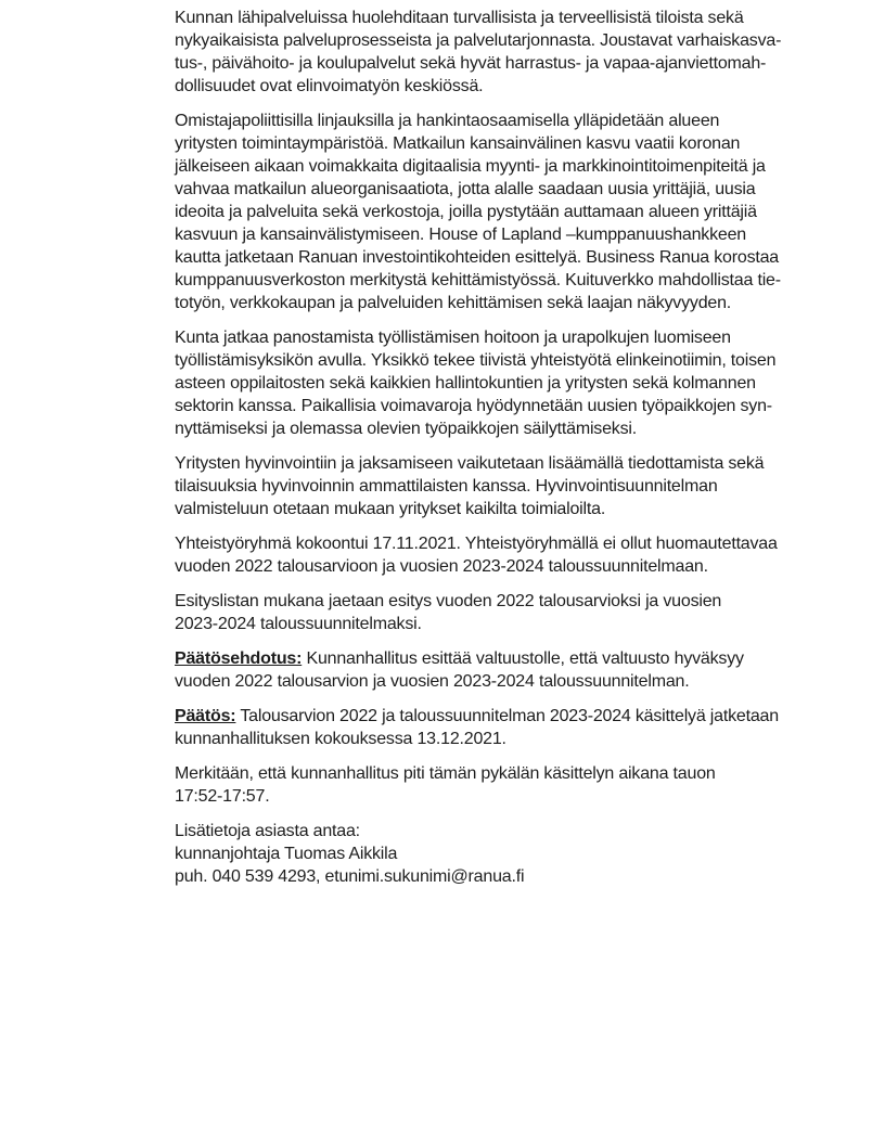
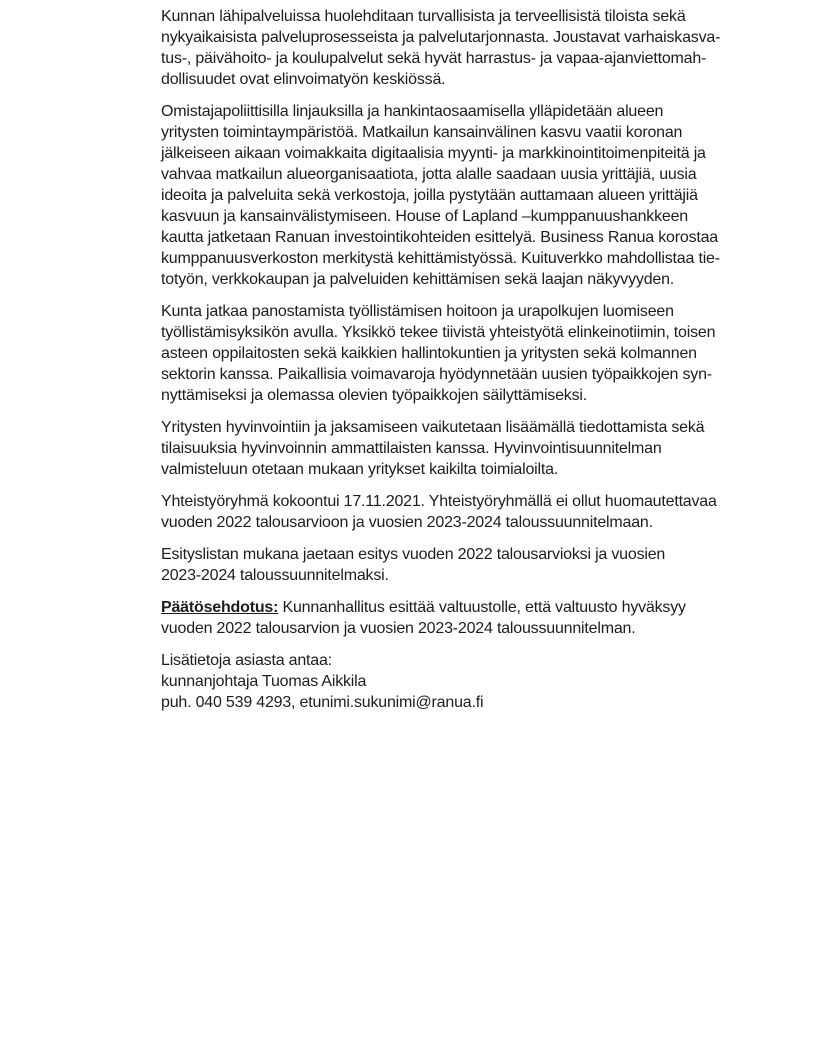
  Kunnan lähipalveluissa huolehditaan turvallisista ja terveellisistä tiloista sekä
  nykyaikaisista palveluprosesseista ja palvelutarjonnasta. Joustavat varhaiskasva-
  tus-, päivähoito- ja koulupalvelut sekä hyvät harrastus- ja vapaa-ajanviettomah-
  dollisuudet ovat elinvoimatyön keskiössä.
  Omistajapoliittisilla linjauksilla ja hankintaosaamisella ylläpidetään alueen
  yritysten toimintaympäristöä. Matkailun kansainvälinen kasvu vaatii koronan
  jälkeiseen aikaan voimakkaita digitaalisia myynti- ja markkinointitoimenpiteitä ja
  vahvaa matkailun alueorganisaatiota, jotta alalle saadaan uusia yrittäjiä, uusia
  ideoita ja palveluita sekä verkostoja, joilla pystytään auttamaan alueen yrittäjiä
  kasvuun ja kansainvälistymiseen. House of Lapland –kumppanuushankkeen
  kautta jatketaan Ranuan investointikohteiden esittelyä. Business Ranua korostaa
  kumppanuusverkoston merkitystä kehittämistyössä. Kuituverkko mahdollistaa tie-
  totyön, verkkokaupan ja palveluiden kehittämisen sekä laajan näkyvyyden.
  Kunta jatkaa panostamista työllistämisen hoitoon ja urapolkujen luomiseen
  työllistämisyksikön avulla. Yksikkö tekee tiivistä yhteistyötä elinkeinotiimin, toisen
  asteen oppilaitosten sekä kaikkien hallintokuntien ja yritysten sekä kolmannen
  sektorin kanssa. Paikallisia voimavaroja hyödynnetään uusien työpaikkojen syn-
  nyttämiseksi ja olemassa olevien työpaikkojen säilyttämiseksi.
  Yritysten hyvinvointiin ja jaksamiseen vaikutetaan lisäämällä tiedottamista sekä
  tilaisuuksia hyvinvoinnin ammattilaisten kanssa. Hyvinvointisuunnitelman
  valmisteluun otetaan mukaan yritykset kaikilta toimialoilta.
  Yhteistyöryhmä kokoontui 17.11.2021. Yhteistyöryhmällä ei ollut huomautettavaa
  vuoden 2022 talousarvioon ja vuosien 2023-2024 taloussuunnitelmaan.
  Esityslistan mukana jaetaan esitys vuoden 2022 talousarvioksi ja vuosien
  2023-2024 taloussuunnitelmaksi.
  Päätösehdotus: Kunnanhallitus esittää valtuustolle, että valtuusto hyväksyy
  vuoden 2022 talousarvion ja vuosien 2023-2024 taloussuunnitelman.
- Päätös: Talousarvion 2022 ja taloussuunnitelman 2023-2024 käsittelyä jatketaan
- kunnanhallituksen kokouksessa 13.12.2021.
- Merkitään, että kunnanhallitus piti tämän pykälän käsittelyn aikana tauon
- 17:52-17:57.
  Lisätietoja asiasta antaa:
  kunnanjohtaja Tuomas Aikkila
  puh. 040 539 4293, etunimi.sukunimi@ranua.fi
